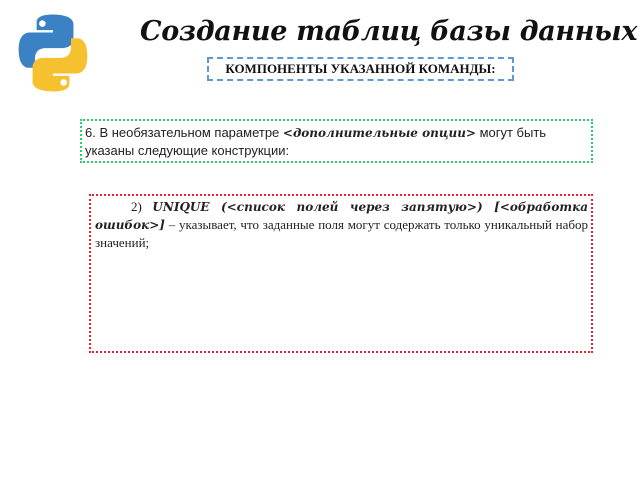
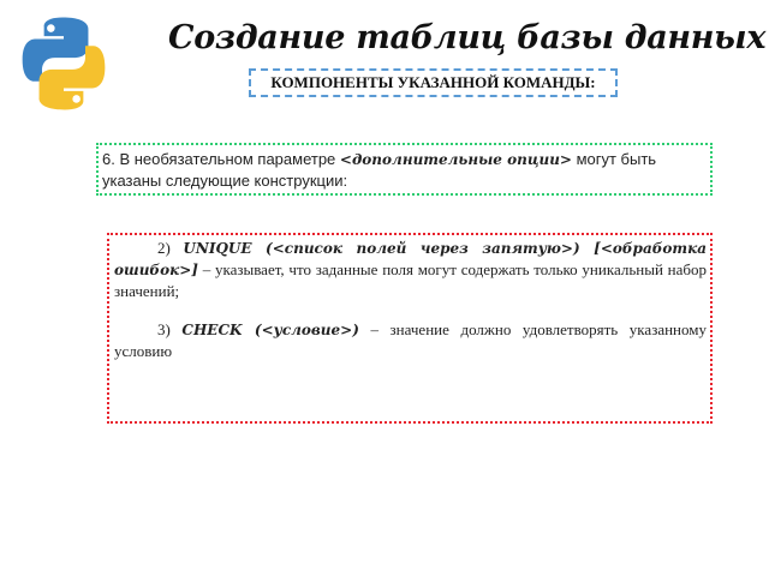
  Создание таблиц базы данных
  КОМПОНЕНТЫ УКАЗАННОЙ КОМАНДЫ:
  6. В необязательном параметре <дополнительные опции> могут быть указаны следующие конструкции:
  2) UNIQUE (<список полей через запятую>) [<обработка ошибок>] – указывает, что заданные поля могут содержать только уникальный набор значений;
+ 3) CHECK (<условие>) – значение должно удовлетворять указанному условию
